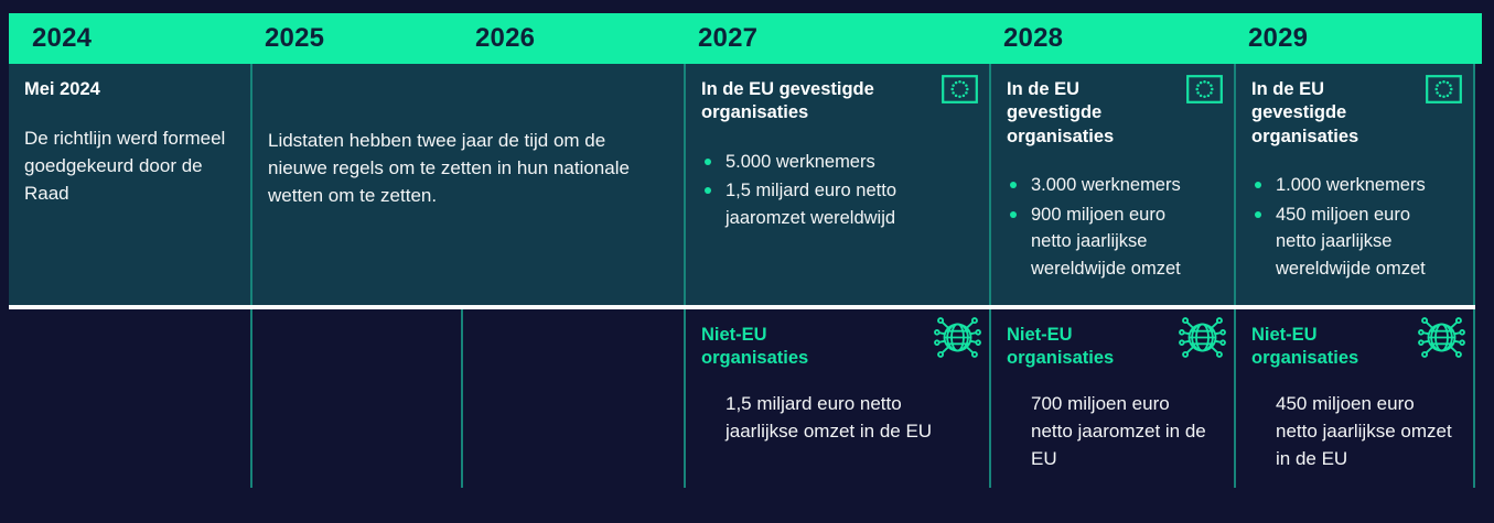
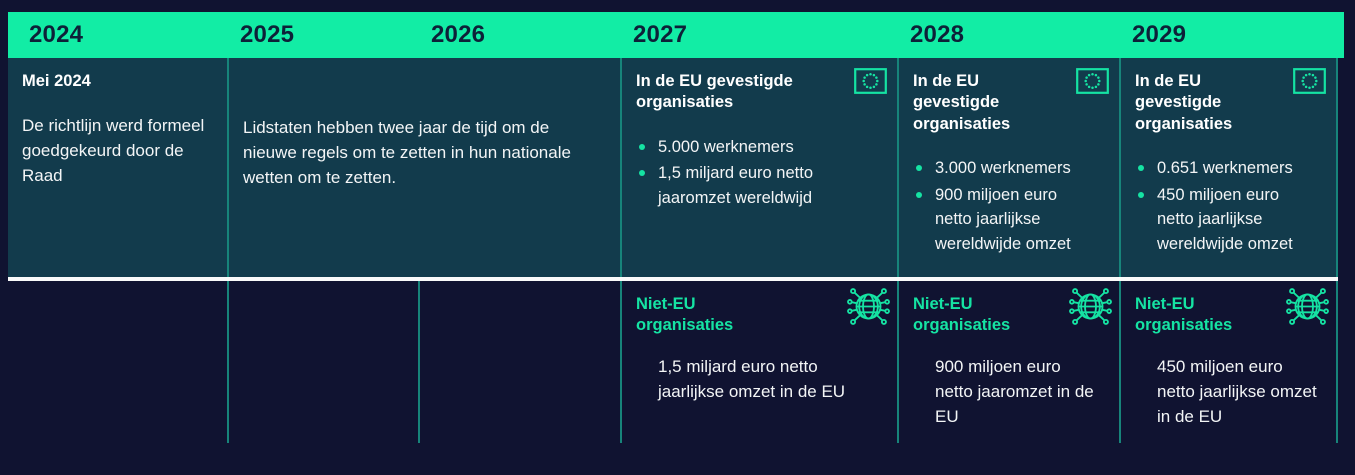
  2024
  2025
  2026
  2027
  2028
  2029
  Mei 2024
  De richtlijn werd formeel goedgekeurd door de Raad
  Lidstaten hebben twee jaar de tijd om de nieuwe regels om te zetten in hun nationale wetten om te zetten.
  In de EU gevestigde organisaties
  5.000 werknemers
  1,5 miljard euro netto jaaromzet wereldwijd
  In de EU gevestigde organisaties
  3.000 werknemers
  900 miljoen euro netto jaarlijkse wereldwijde omzet
  In de EU gevestigde organisaties
- 1.000 werknemers
+ 0.651 werknemers
  450 miljoen euro netto jaarlijkse wereldwijde omzet
  Niet-EU organisaties
  1,5 miljard euro netto jaarlijkse omzet in de EU
  Niet-EU organisaties
- 700 miljoen euro netto jaaromzet in de EU
+ 900 miljoen euro netto jaaromzet in de EU
  Niet-EU organisaties
  450 miljoen euro netto jaarlijkse omzet in de EU
